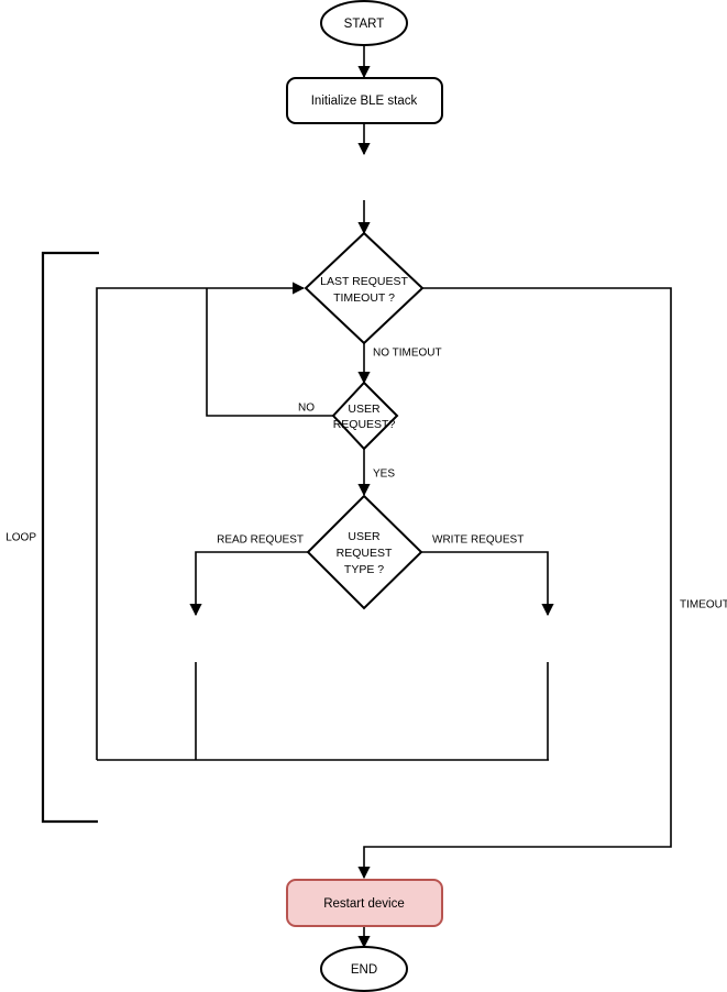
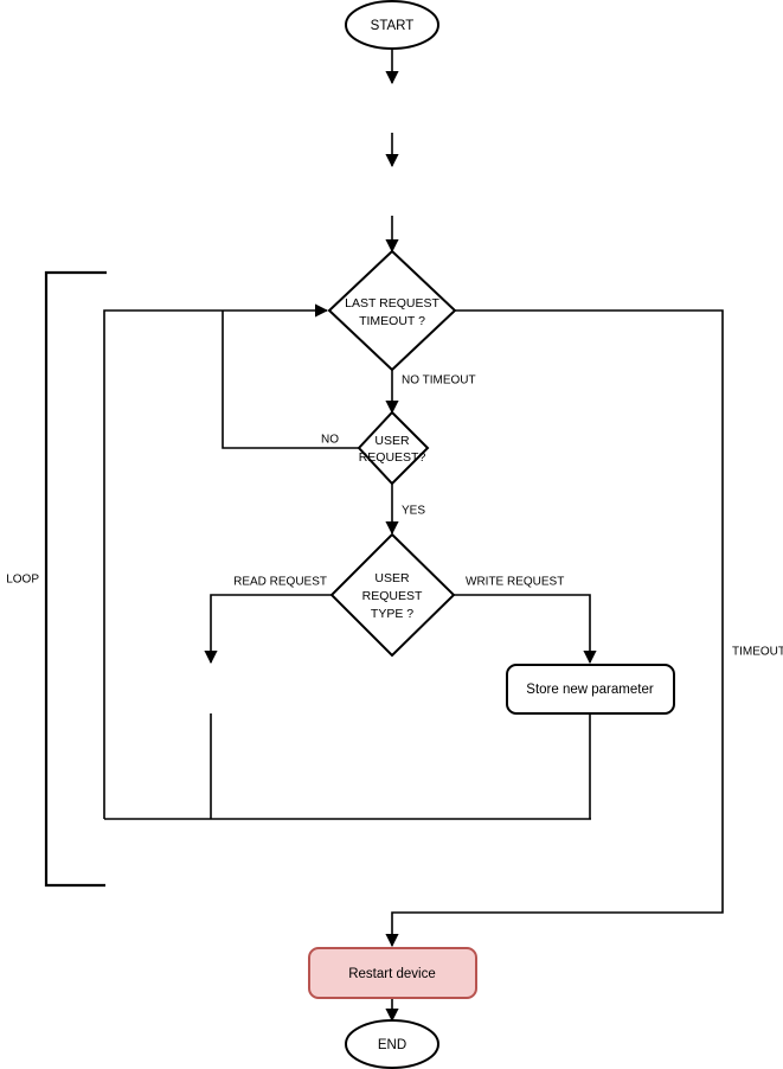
  NO TIMEOUT
  NO
  YES
  READ REQUEST
  WRITE REQUEST
  LOOP
  TIMEOUT
  START
- Initialize BLE stack
  LAST REQUEST
  TIMEOUT ?
  USER
  REQUEST?
  USER
  REQUEST
  TYPE ?
+ Store new parameter
  Restart device
  END
